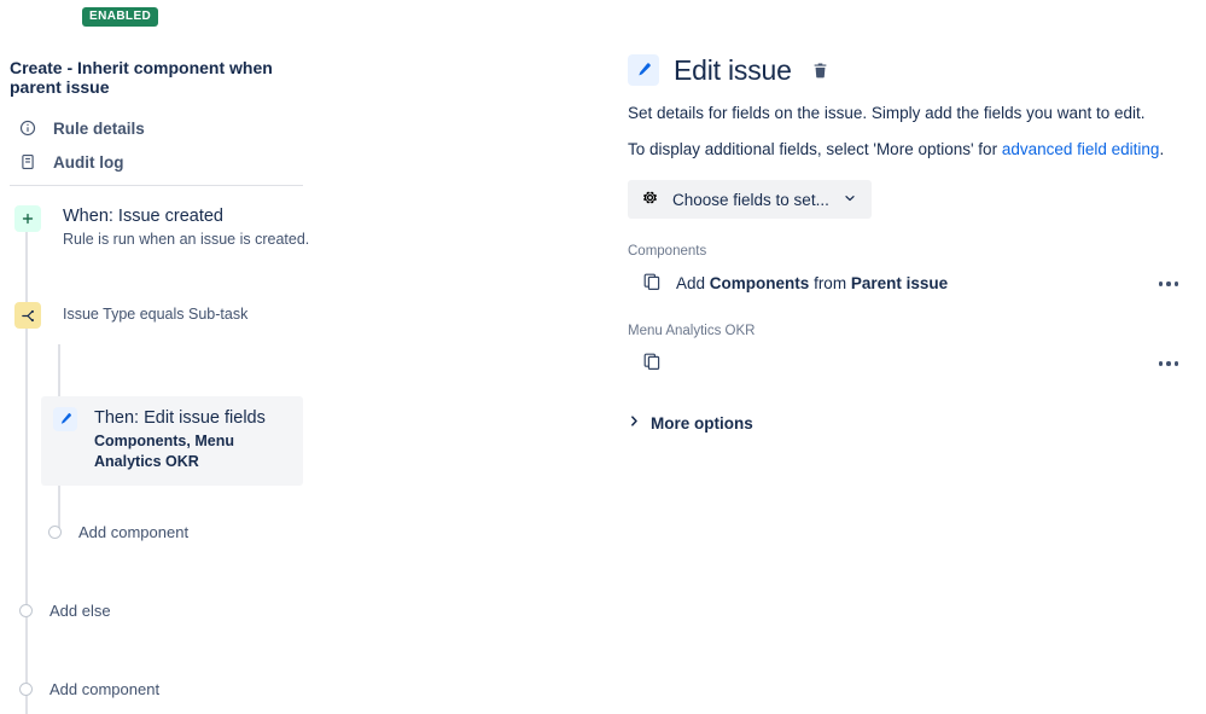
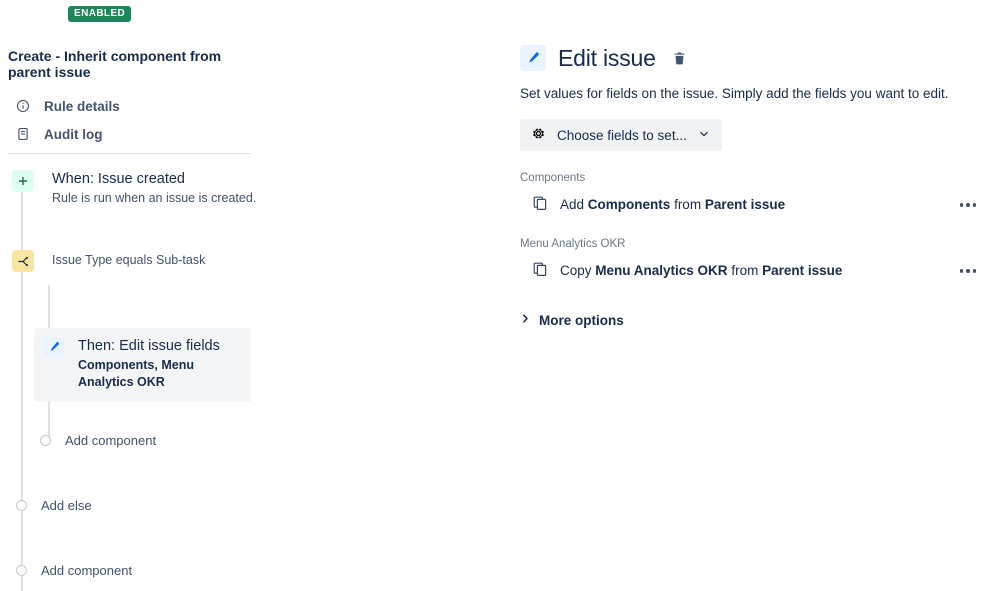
  ENABLED
- Create - Inherit component when parent issue
+ Create - Inherit component from parent issue
  Rule details
  Audit log
  When: Issue created
  Rule is run when an issue is created.
  Issue Type equals Sub-task
  Then: Edit issue fields
  Components, Menu Analytics OKR
  Add component
  Add else
  Add component
  Edit issue
- Set details for fields on the issue. Simply add the fields you want to edit.
+ Set values for fields on the issue. Simply add the fields you want to edit.
- To display additional fields, select 'More options' for advanced field editing.
  Choose fields to set...
  Components
  Add Components from Parent issue
  Menu Analytics OKR
+ Copy Menu Analytics OKR from Parent issue
  More options
